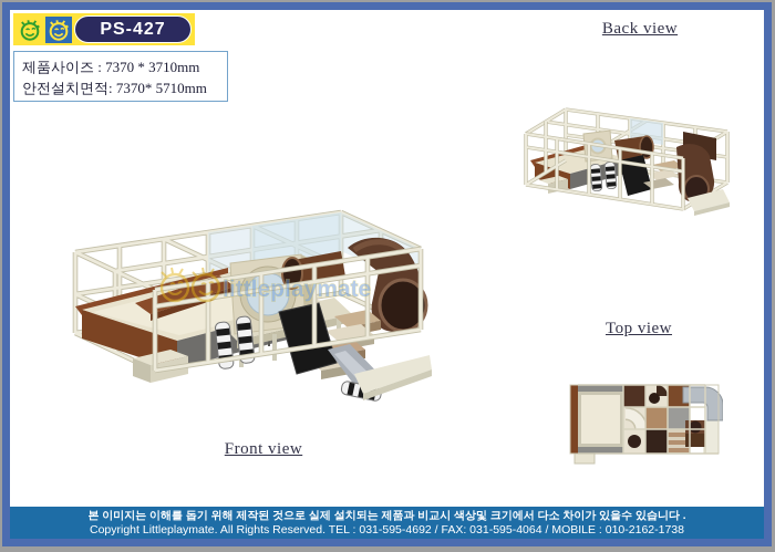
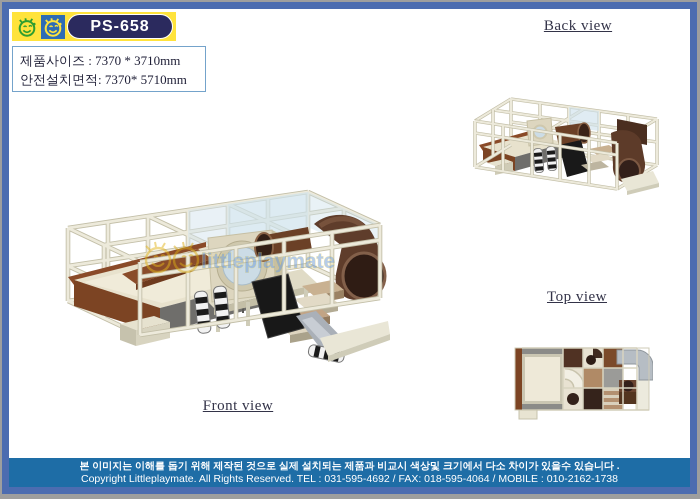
- PS-427
+ PS-658
  제품사이즈 : 7370 * 3710mm
  안전설치면적: 7370* 5710mm
  Back view
  Top view
  Front view
  littleplaymate
  본 이미지는 이해를 돕기 위해 제작된 것으로 실제 설치되는 제품과 비교시 색상및 크기에서 다소 차이가 있을수 있습니다 .
- Copyright Littleplaymate. All Rights Reserved. TEL : 031-595-4692 / FAX: 031-595-4064 / MOBILE : 010-2162-1738
+ Copyright Littleplaymate. All Rights Reserved. TEL : 031-595-4692 / FAX: 018-595-4064 / MOBILE : 010-2162-1738
